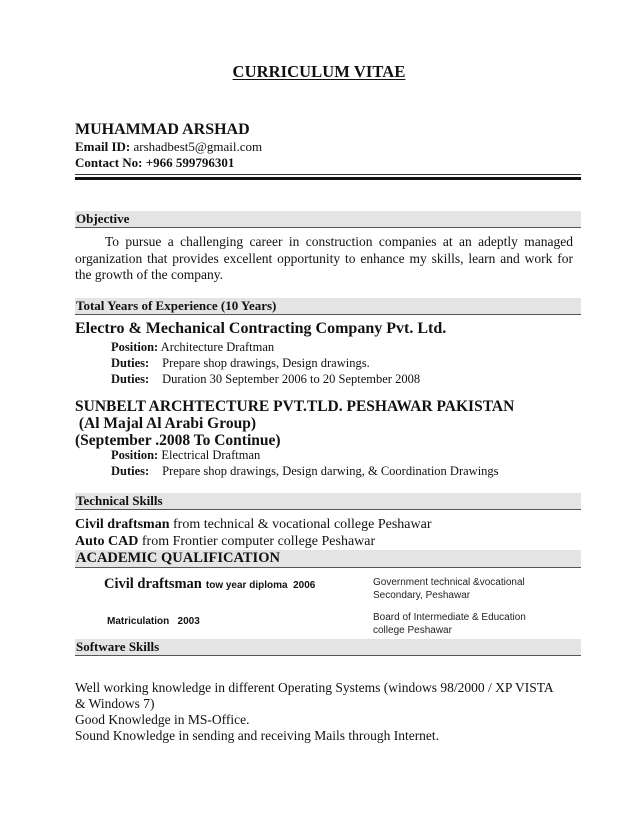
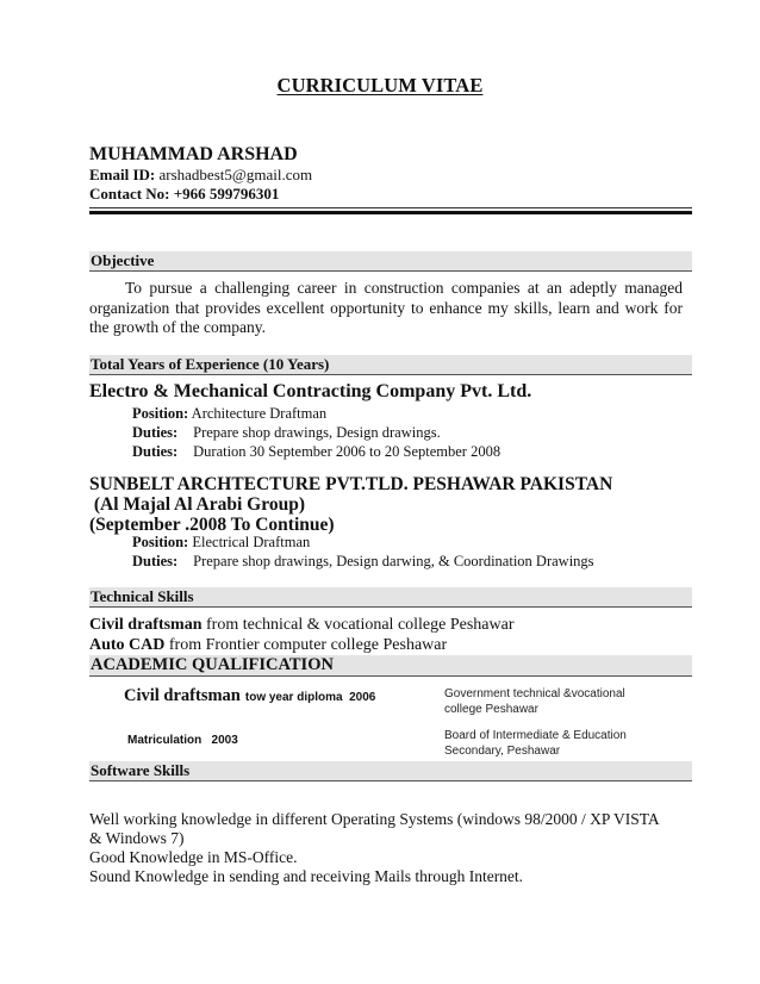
  CURRICULUM VITAE
  MUHAMMAD ARSHAD
  Email ID: arshadbest5@gmail.com
  Contact No: +966 599796301
  Objective
  To pursue a challenging career in construction companies at an adeptly managed organization that provides excellent opportunity to enhance my skills, learn and work for the growth of the company.
  Total Years of Experience (10 Years)
  Electro & Mechanical Contracting Company Pvt. Ltd.
  Position: Architecture Draftman
  Duties: Prepare shop drawings, Design drawings.
  Duties: Duration 30 September 2006 to 20 September 2008
  SUNBELT ARCHTECTURE PVT.TLD. PESHAWAR PAKISTAN
  (Al Majal Al Arabi Group)
  (September .2008 To Continue)
  Position: Electrical Draftman
  Duties: Prepare shop drawings, Design darwing, & Coordination Drawings
  Technical Skills
  Civil draftsman from technical & vocational college Peshawar
  Auto CAD from Frontier computer college Peshawar
  ACADEMIC QUALIFICATION
  Civil draftsman tow year diploma 2006
  Government technical &vocational
- Secondary, Peshawar
+ college Peshawar
  Matriculation 2003
  Board of Intermediate & Education
- college Peshawar
+ Secondary, Peshawar
  Software Skills
  Well working knowledge in different Operating Systems (windows 98/2000 / XP VISTA
  & Windows 7)
  Good Knowledge in MS-Office.
  Sound Knowledge in sending and receiving Mails through Internet.
